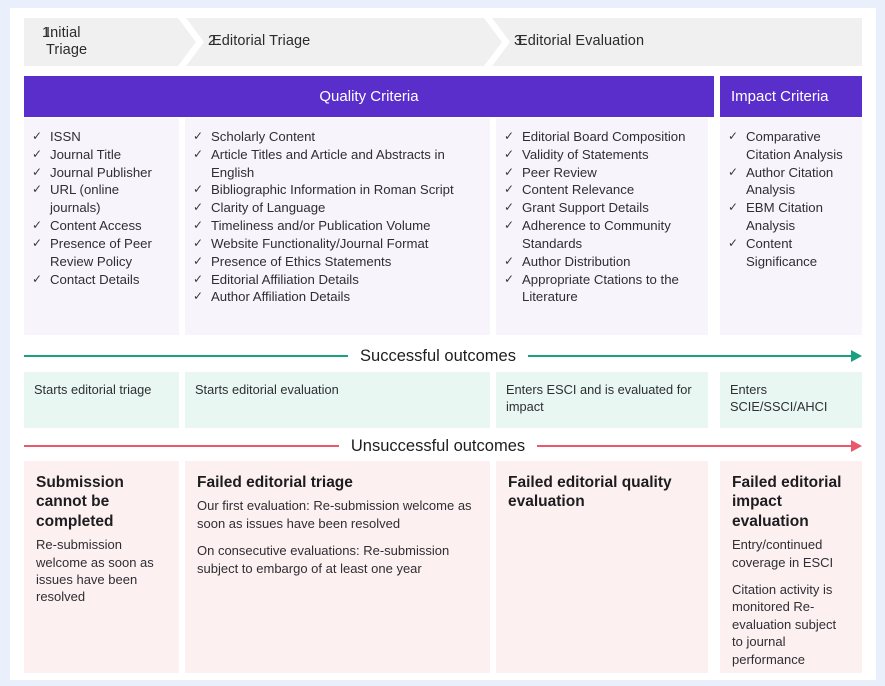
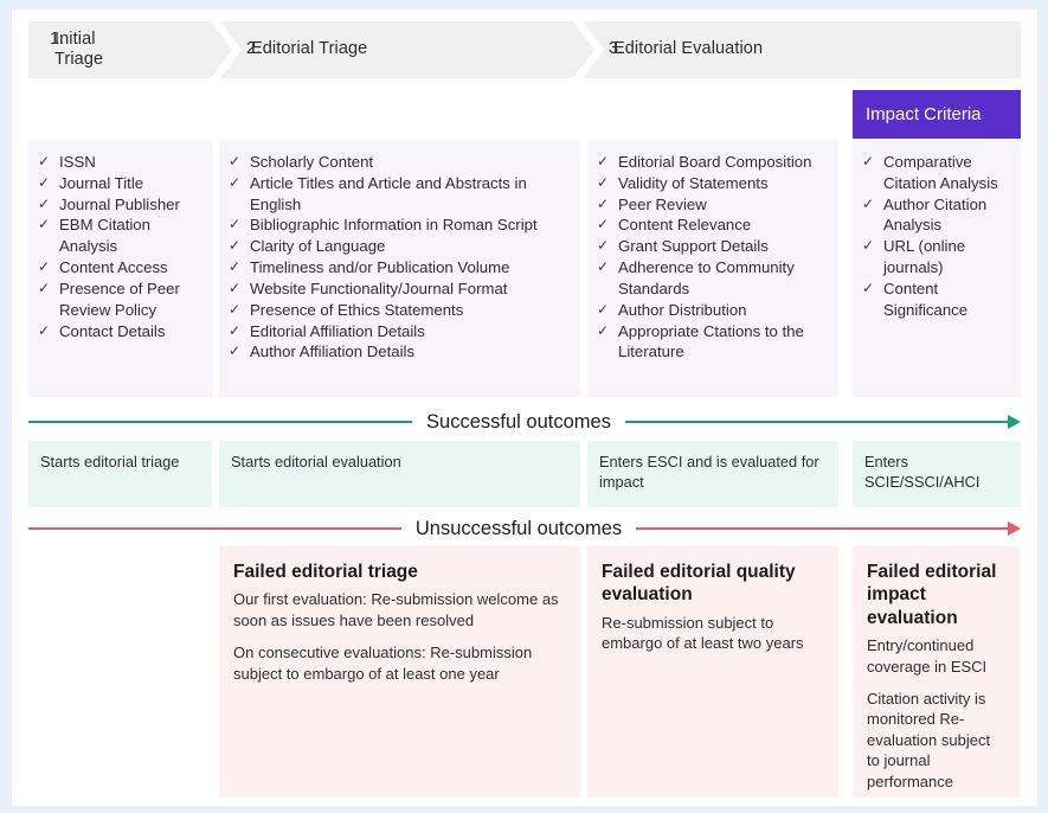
  1.
  Initial
  Triage
  2.
  Editorial Triage
  3.
  Editorial Evaluation
- Quality Criteria
  Impact Criteria
  ✓
  ISSN
  ✓
  Journal Title
  ✓
  Journal Publisher
  ✓
- URL (online journals)
+ EBM Citation Analysis
  ✓
  Content Access
  ✓
  Presence of Peer Review Policy
  ✓
  Contact Details
  ✓
  Scholarly Content
  ✓
  Article Titles and Article and Abstracts in English
  ✓
  Bibliographic Information in Roman Script
  ✓
  Clarity of Language
  ✓
  Timeliness and/or Publication Volume
  ✓
  Website Functionality/Journal Format
  ✓
  Presence of Ethics Statements
  ✓
  Editorial Affiliation Details
  ✓
  Author Affiliation Details
  ✓
  Editorial Board Composition
  ✓
  Validity of Statements
  ✓
  Peer Review
  ✓
  Content Relevance
  ✓
  Grant Support Details
  ✓
  Adherence to Community Standards
  ✓
  Author Distribution
  ✓
  Appropriate Ctations to the Literature
  ✓
  Comparative Citation Analysis
  ✓
  Author Citation Analysis
  ✓
- EBM Citation Analysis
+ URL (online journals)
  ✓
  Content Significance
  Successful outcomes
  Starts editorial triage
  Starts editorial evaluation
  Enters ESCI and is evaluated for impact
  Enters SCIE/SSCI/AHCI
  Unsuccessful outcomes
- Submission cannot be completed
- Re-submission welcome as soon as issues have been resolved
  Failed editorial triage
  Our first evaluation: Re-submission welcome as soon as issues have been resolved
  On consecutive evaluations: Re-submission subject to embargo of at least one year
  Failed editorial quality evaluation
+ Re-submission subject to embargo of at least two years
  Failed editorial impact evaluation
  Entry/continued coverage in ESCI
  Citation activity is monitored Re-evaluation subject to journal performance
